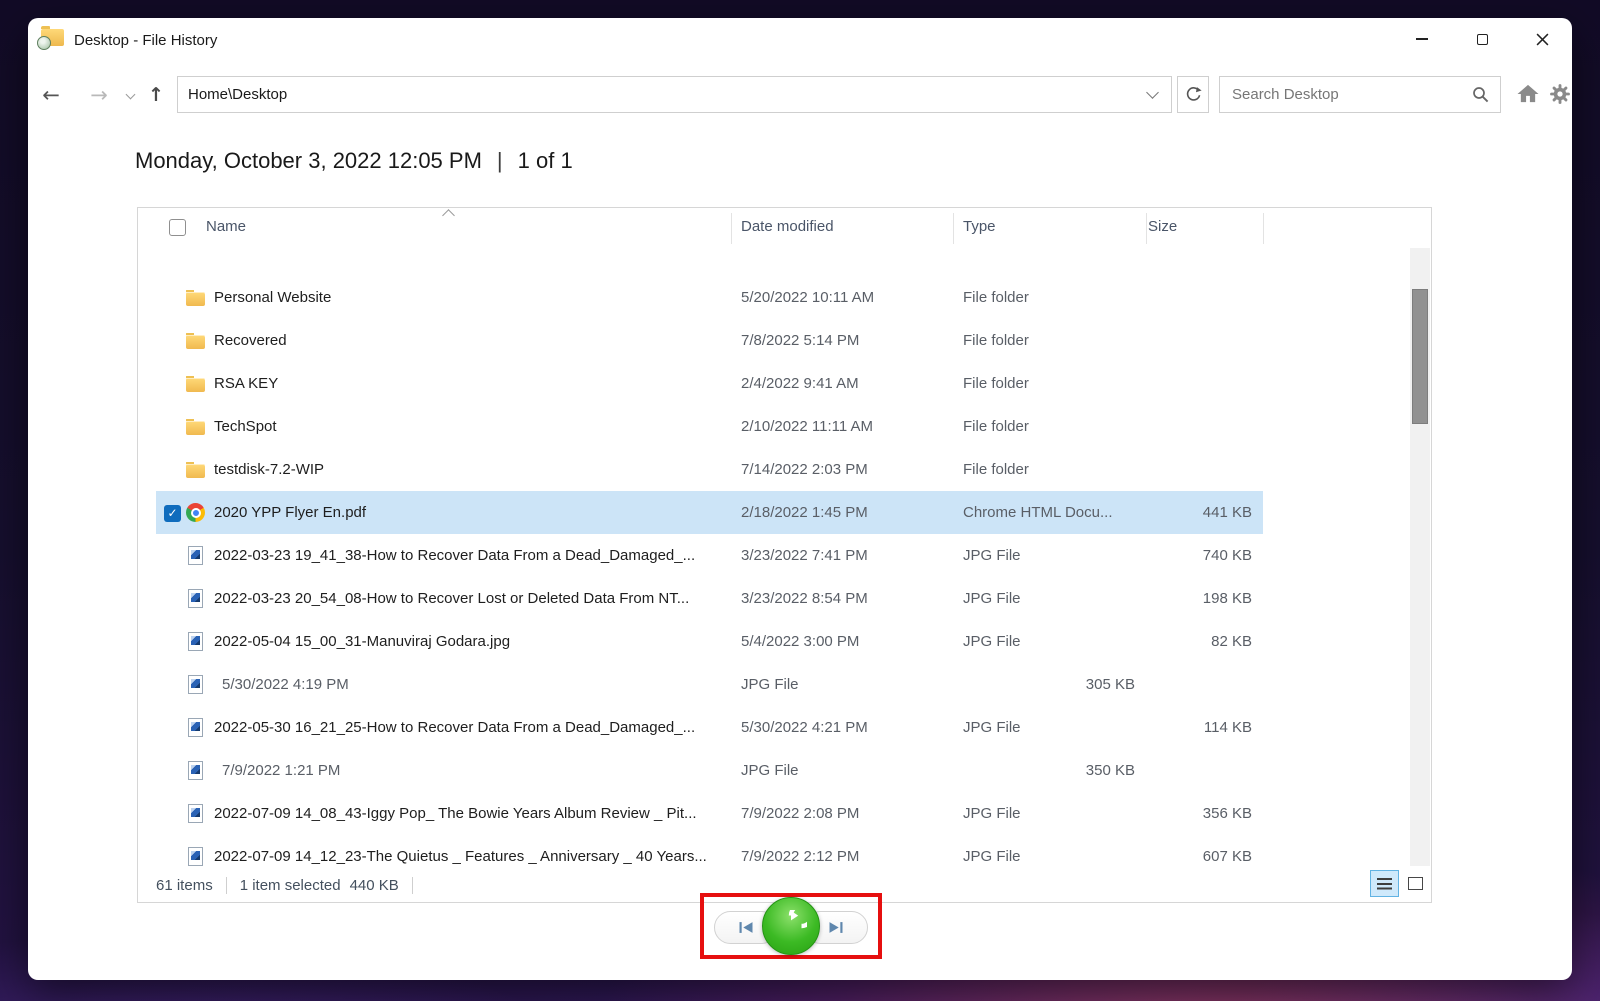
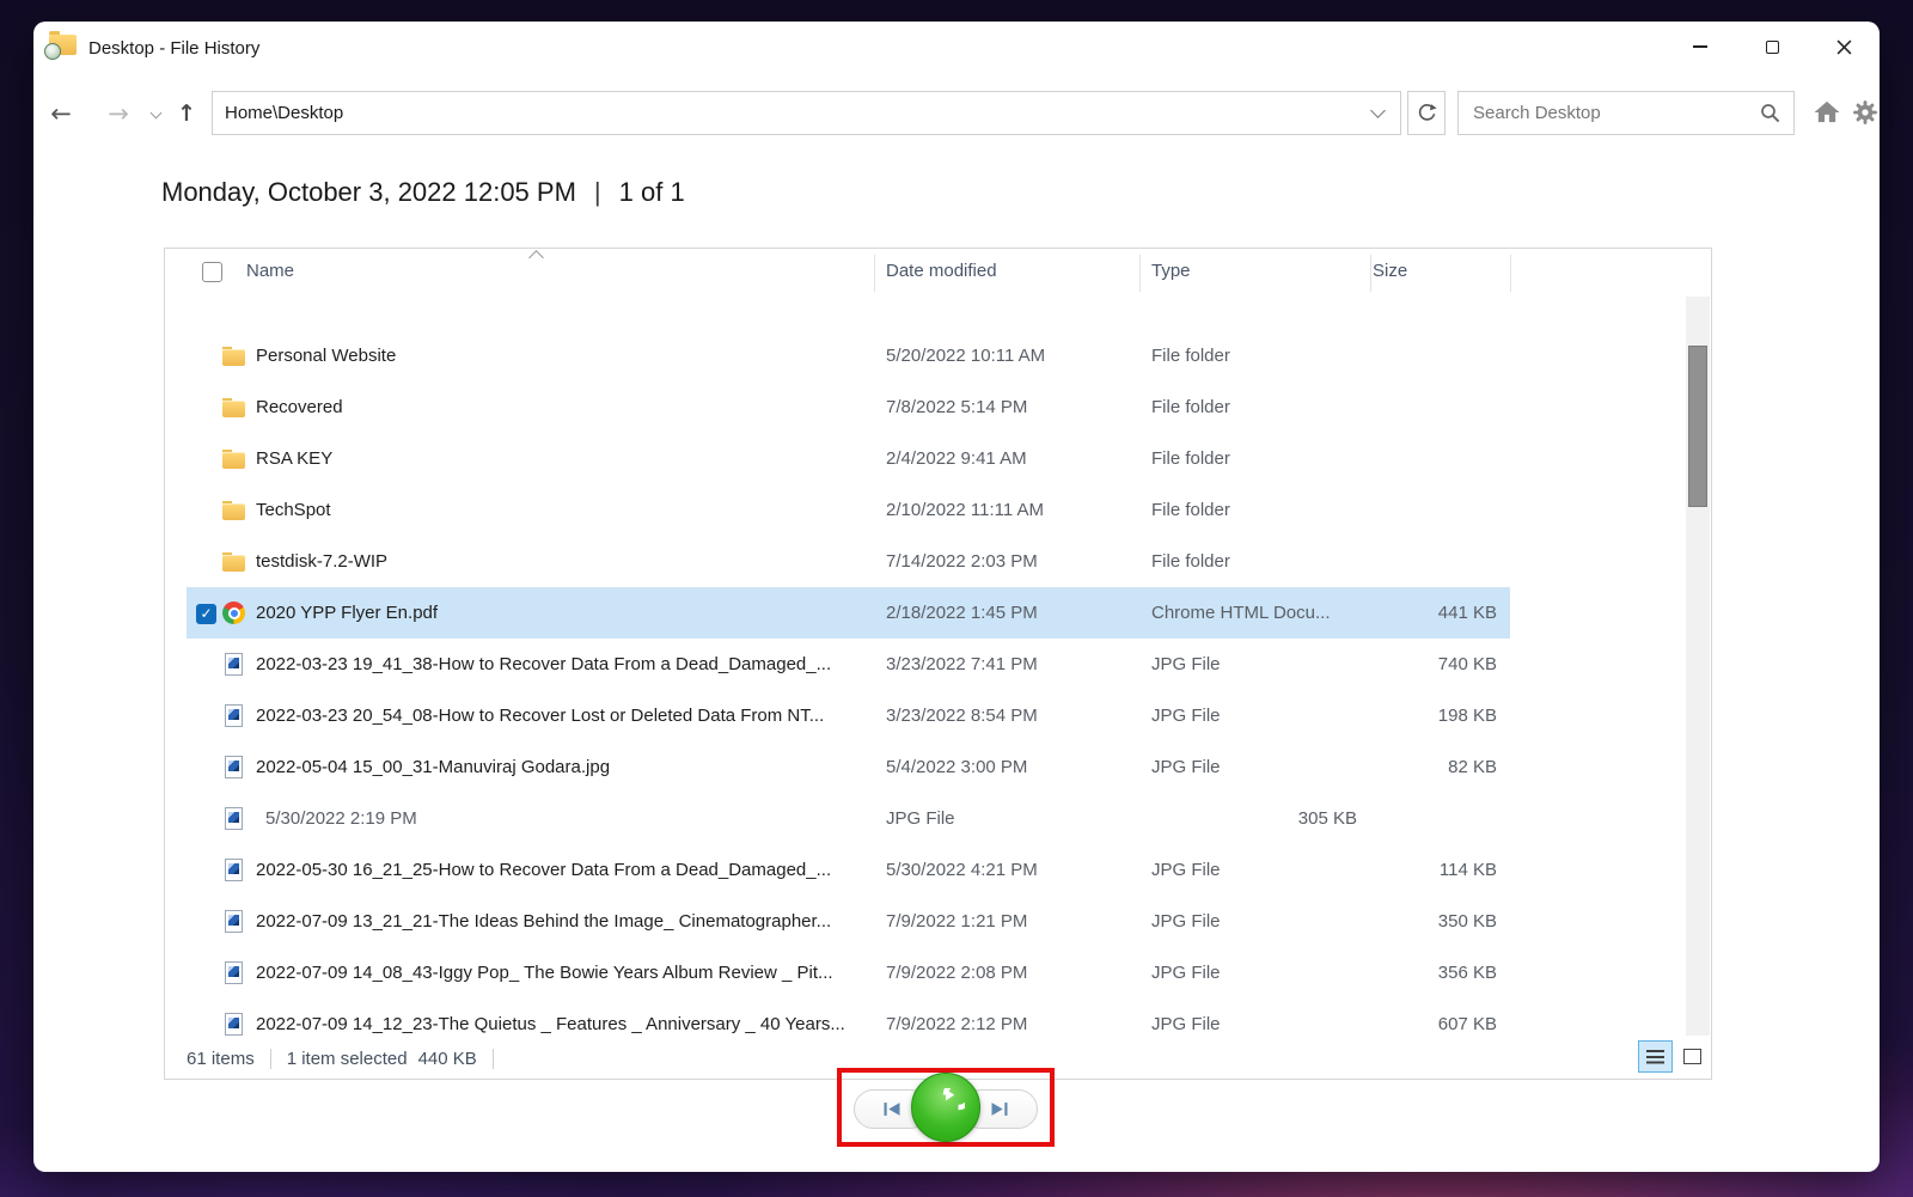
  Desktop - File History
  ←
  →
  ↑
  Home\Desktop
  Search Desktop
  Monday, October 3, 2022 12:05 PM
  |
  1 of 1
  Name
  Date modified
  Type
  Size
  Personal Website
  5/20/2022 10:11 AM
  File folder
  Recovered
  7/8/2022 5:14 PM
  File folder
  RSA KEY
  2/4/2022 9:41 AM
  File folder
  TechSpot
  2/10/2022 11:11 AM
  File folder
  testdisk-7.2-WIP
  7/14/2022 2:03 PM
  File folder
  ✓
  2020 YPP Flyer En.pdf
  2/18/2022 1:45 PM
  Chrome HTML Docu...
  441 KB
  2022-03-23 19_41_38-How to Recover Data From a Dead_Damaged_...
  3/23/2022 7:41 PM
  JPG File
  740 KB
  2022-03-23 20_54_08-How to Recover Lost or Deleted Data From NT...
  3/23/2022 8:54 PM
  JPG File
  198 KB
  2022-05-04 15_00_31-Manuviraj Godara.jpg
  5/4/2022 3:00 PM
  JPG File
  82 KB
- 5/30/2022 4:19 PM
+ 5/30/2022 2:19 PM
  JPG File
  305 KB
  2022-05-30 16_21_25-How to Recover Data From a Dead_Damaged_...
  5/30/2022 4:21 PM
  JPG File
  114 KB
+ 2022-07-09 13_21_21-The Ideas Behind the Image_ Cinematographer...
  7/9/2022 1:21 PM
  JPG File
  350 KB
  2022-07-09 14_08_43-Iggy Pop_ The Bowie Years Album Review _ Pit...
  7/9/2022 2:08 PM
  JPG File
  356 KB
  2022-07-09 14_12_23-The Quietus _ Features _ Anniversary _ 40 Years...
  7/9/2022 2:12 PM
  JPG File
  607 KB
  61 items
  1 item selected
  440 KB
